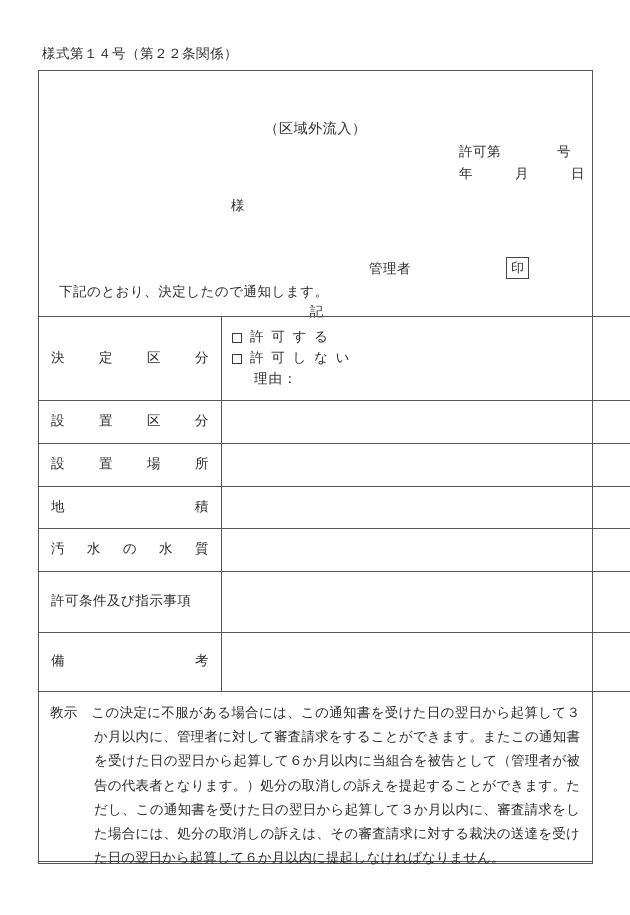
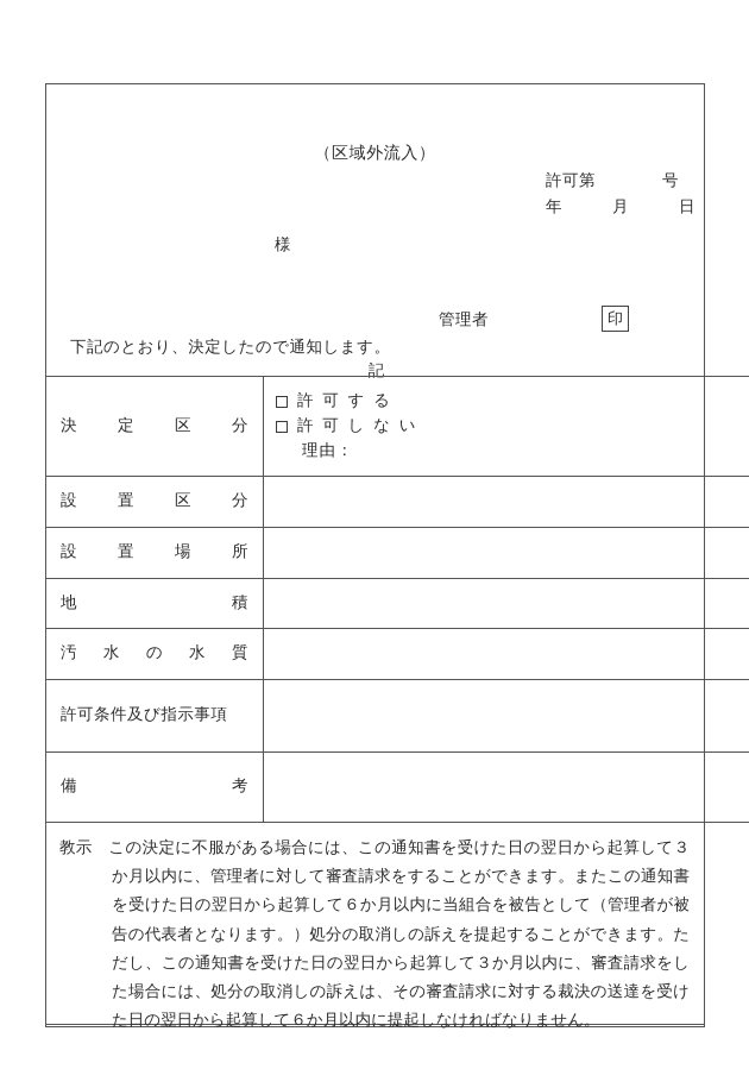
- 様式第１４号（第２２条関係）
  （区域外流入）
  許可第 号
  年 月 日
  様
  管理者
  印
  下記のとおり、決定したので通知します。
  記
  決 定 区 分	許 可 す る 許 可 し な い 理由：
  設 置 区 分
  設 置 場 所
  地 積
  汚 水 の 水 質
  許可条件及び指示事項
  備 考
  教示 この決定に不服がある場合には、この通知書を受けた日の翌日から起算して３か月以内に、管理者に対して審査請求をすることができます。またこの通知書を受けた日の翌日から起算して６か月以内に当組合を被告として（管理者が被告の代表者となります。）処分の取消しの訴えを提起することができます。ただし、この通知書を受けた日の翌日から起算して３か月以内に、審査請求をした場合には、処分の取消しの訴えは、その審査請求に対する裁決の送達を受けた日の翌日から起算して６か月以内に提起しなければなりません。
